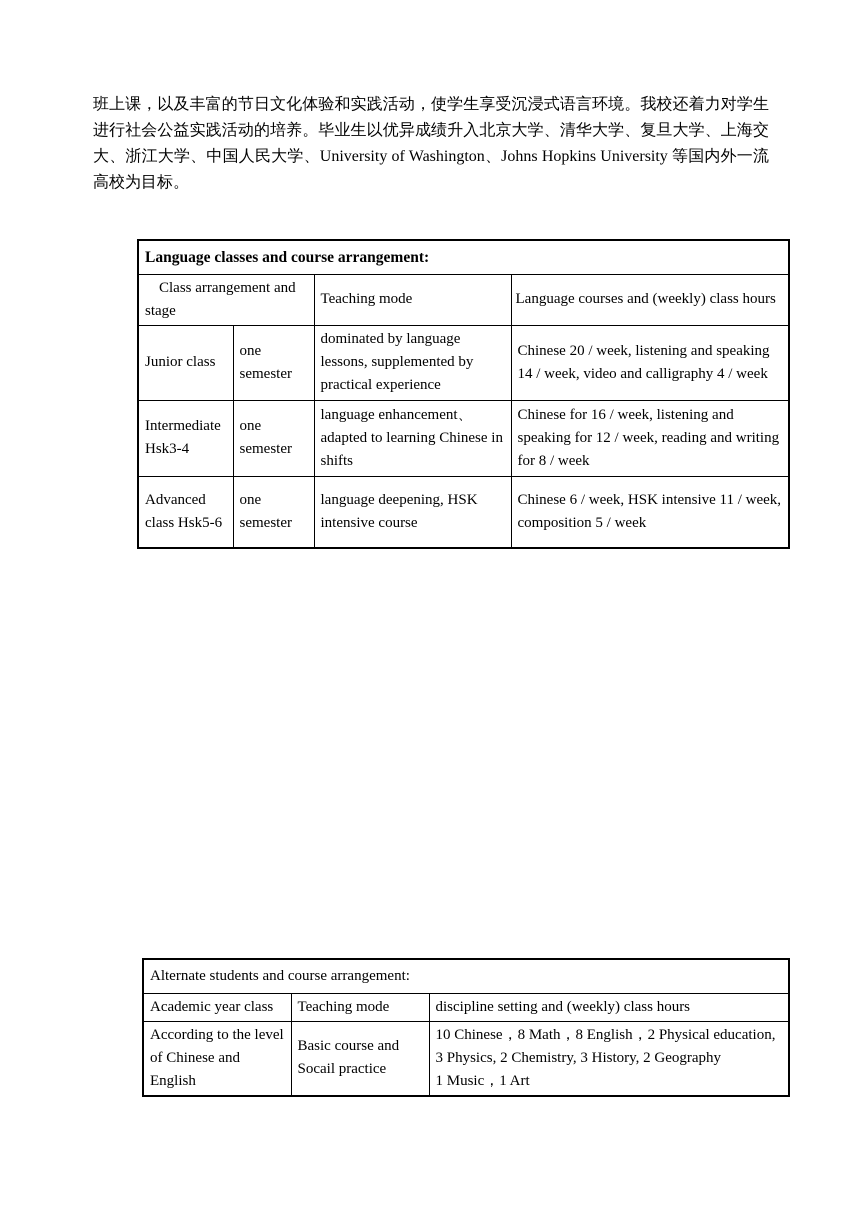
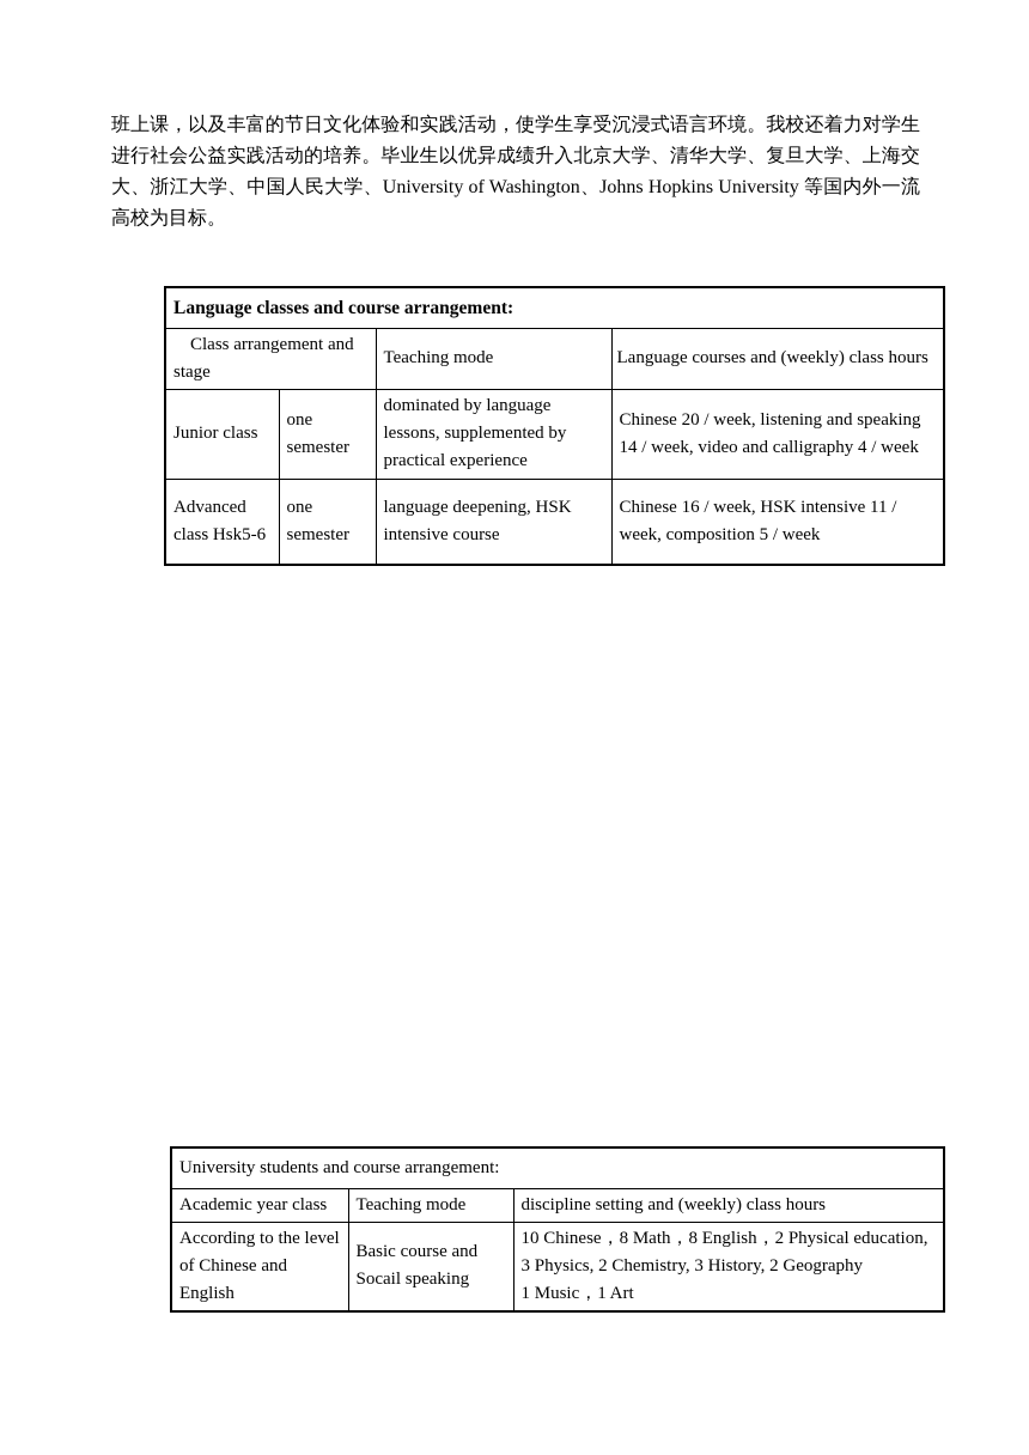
  班上课，以及丰富的节日文化体验和实践活动，使学生享受沉浸式语言环境。我校还着力对学生进行社会公益实践活动的培养。毕业生以优异成绩升入北京大学、清华大学、复旦大学、上海交大、浙江大学、中国人民大学、University of Washington、Johns Hopkins University 等国内外一流高校为目标。
  Language classes and course arrangement:
  Class arrangement and stage	Teaching mode	Language courses and (weekly) class hours
  Junior class	one semester	dominated by language lessons, supplemented by practical experience	Chinese 20 / week, listening and speaking 14 / week, video and calligraphy 4 / week
- Intermediate Hsk3-4	one semester	language enhancement、adapted to learning Chinese in shifts	Chinese for 16 / week, listening and speaking for 12 / week, reading and writing for 8 / week
- Advanced class Hsk5-6	one semester	language deepening, HSK intensive course	Chinese 6 / week, HSK intensive 11 / week, composition 5 / week
+ Advanced class Hsk5-6	one semester	language deepening, HSK intensive course	Chinese 16 / week, HSK intensive 11 / week, composition 5 / week
- Alternate students and course arrangement:
+ University students and course arrangement:
  Academic year class	Teaching mode	discipline setting and (weekly) class hours
- According to the level of Chinese and English	Basic course and Socail practice	10 Chinese，8 Math，8 English，2 Physical education, 3 Physics, 2 Chemistry, 3 History, 2 Geography 1 Music，1 Art
+ According to the level of Chinese and English	Basic course and Socail speaking	10 Chinese，8 Math，8 English，2 Physical education, 3 Physics, 2 Chemistry, 3 History, 2 Geography 1 Music，1 Art
